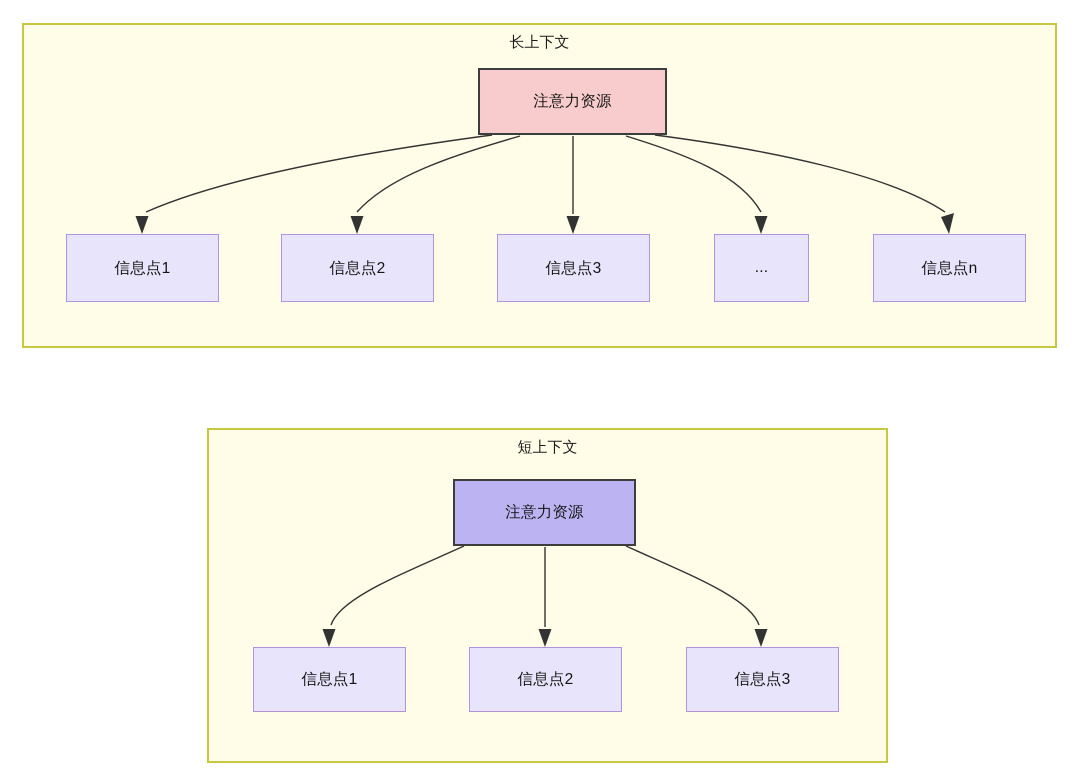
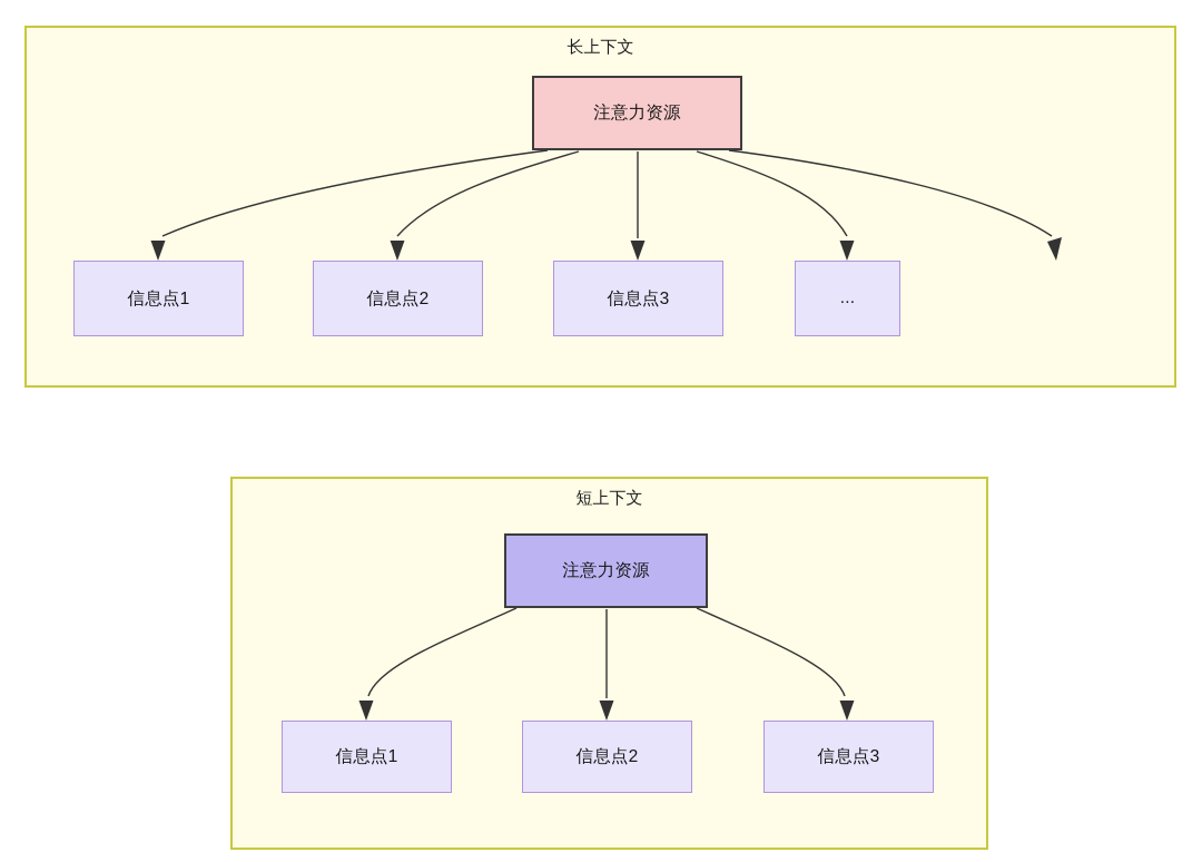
  长上下文
  注意力资源
  信息点1
  信息点2
  信息点3
  ...
- 信息点n
  短上下文
  注意力资源
  信息点1
  信息点2
  信息点3
